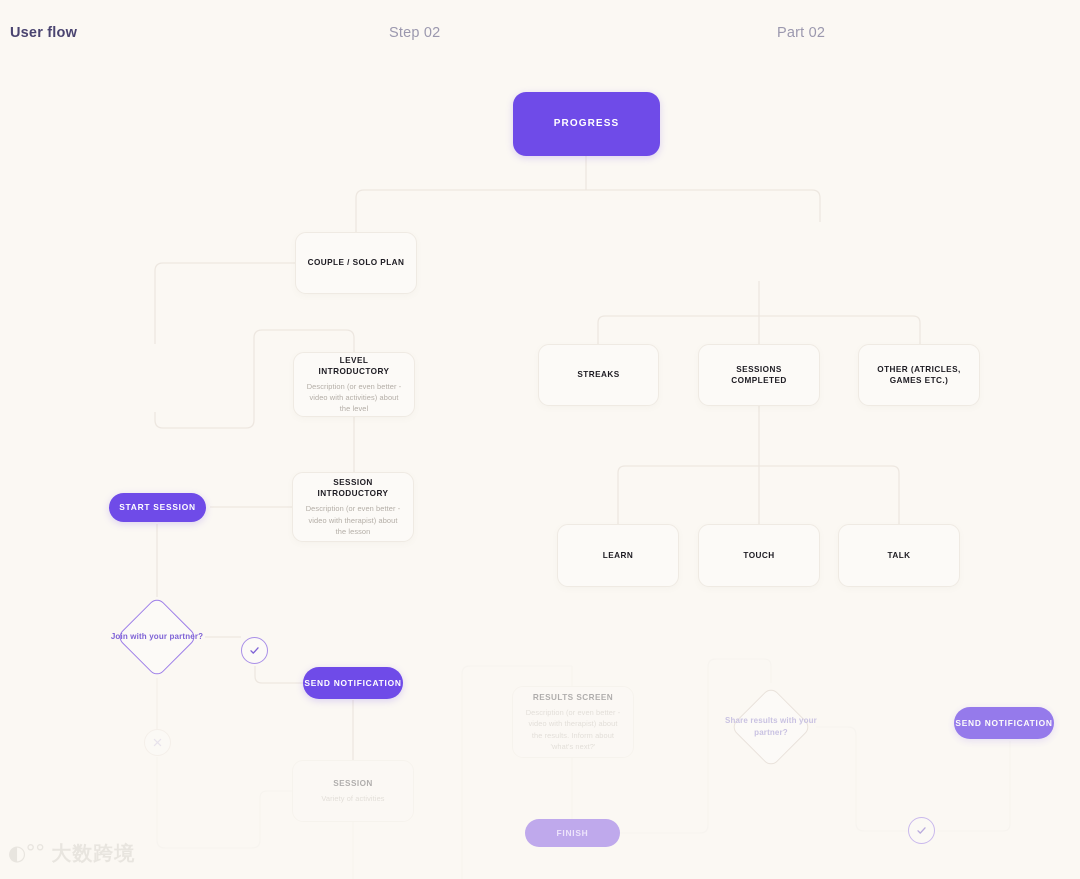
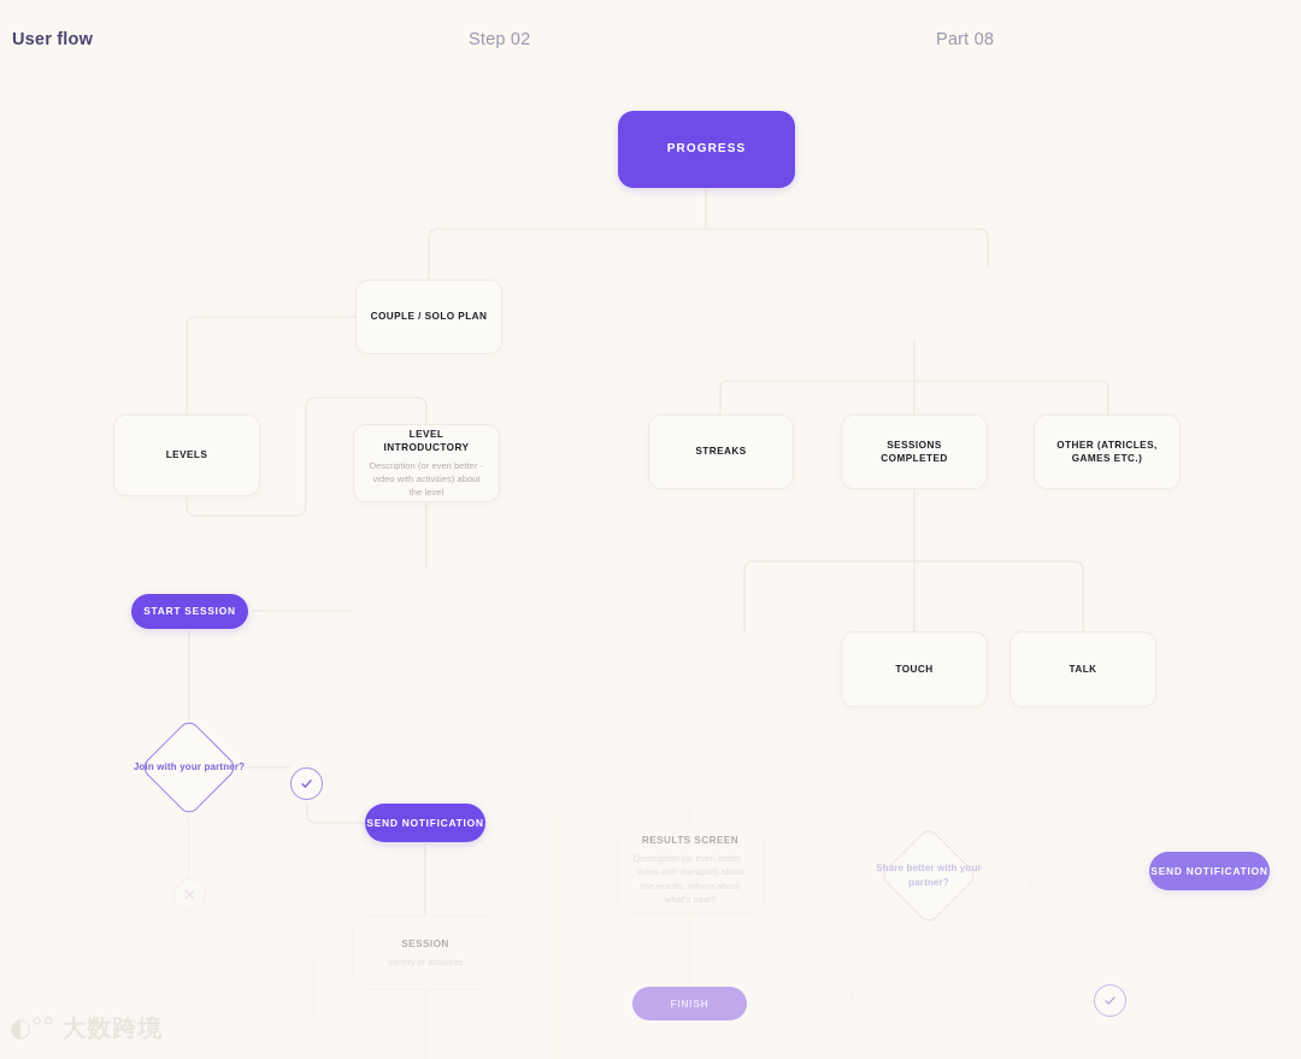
  User flow
  Step 02
- Part 02
+ Part 08
  PROGRESS
  COUPLE / SOLO PLAN
+ LEVELS
  LEVEL INTRODUCTORY
  Description (or even better - video with activities) about the level
  STREAKS
  SESSIONS COMPLETED
  OTHER (ATRICLES, GAMES ETC.)
- SESSION INTRODUCTORY
- Description (or even better - video with therapist) about the lesson
- LEARN
  TOUCH
  TALK
  START SESSION
  Join with your partner?
  SEND NOTIFICATION
  SESSION
  Variety of activities
  RESULTS SCREEN
  Description (or even better - video with therapist) about 'what's next?'
  FINISH
- Share results with your partner?
+ Share better with your partner?
  SEND NOTIFICATION
